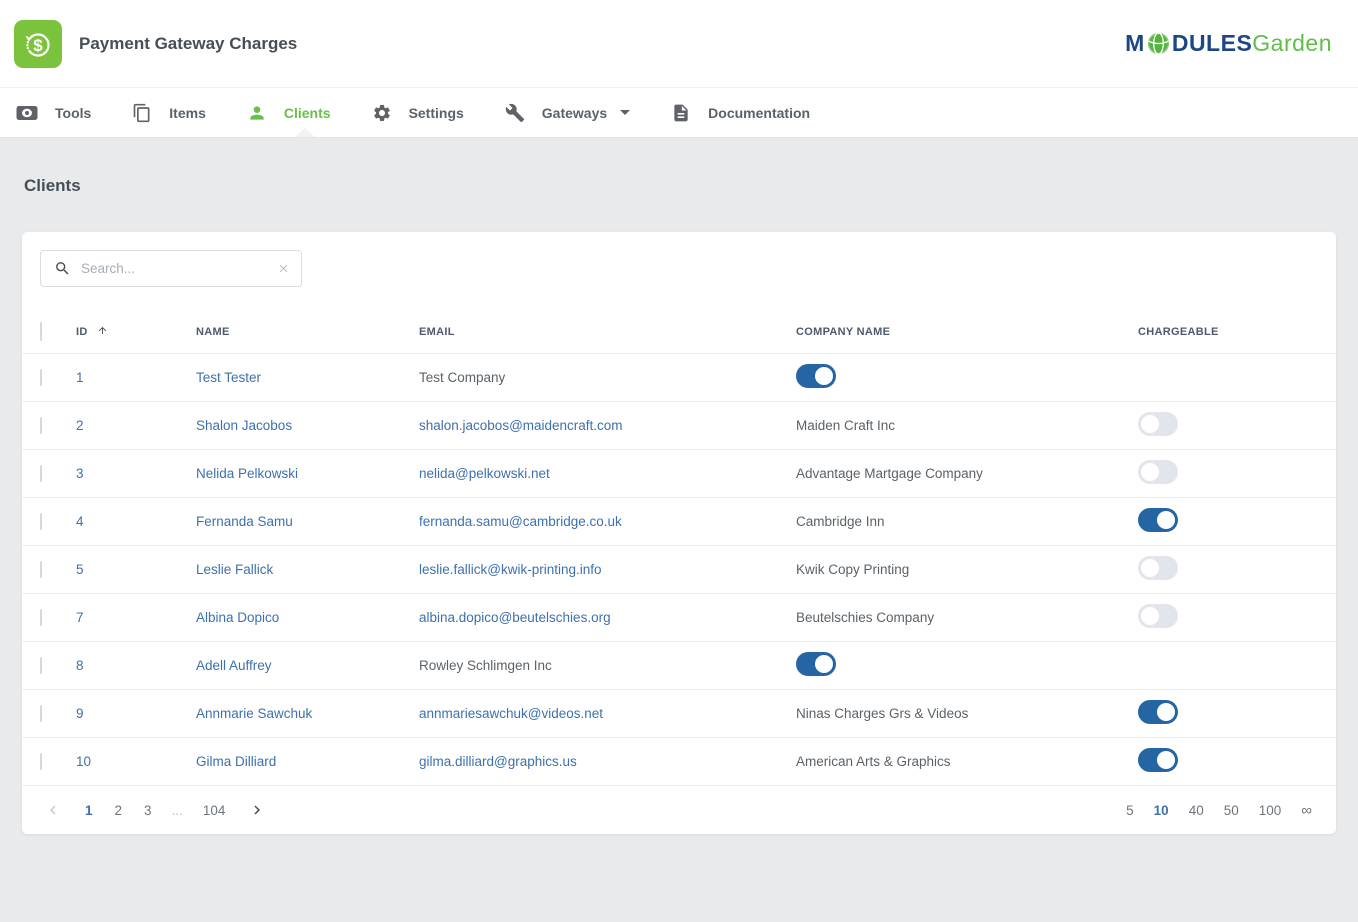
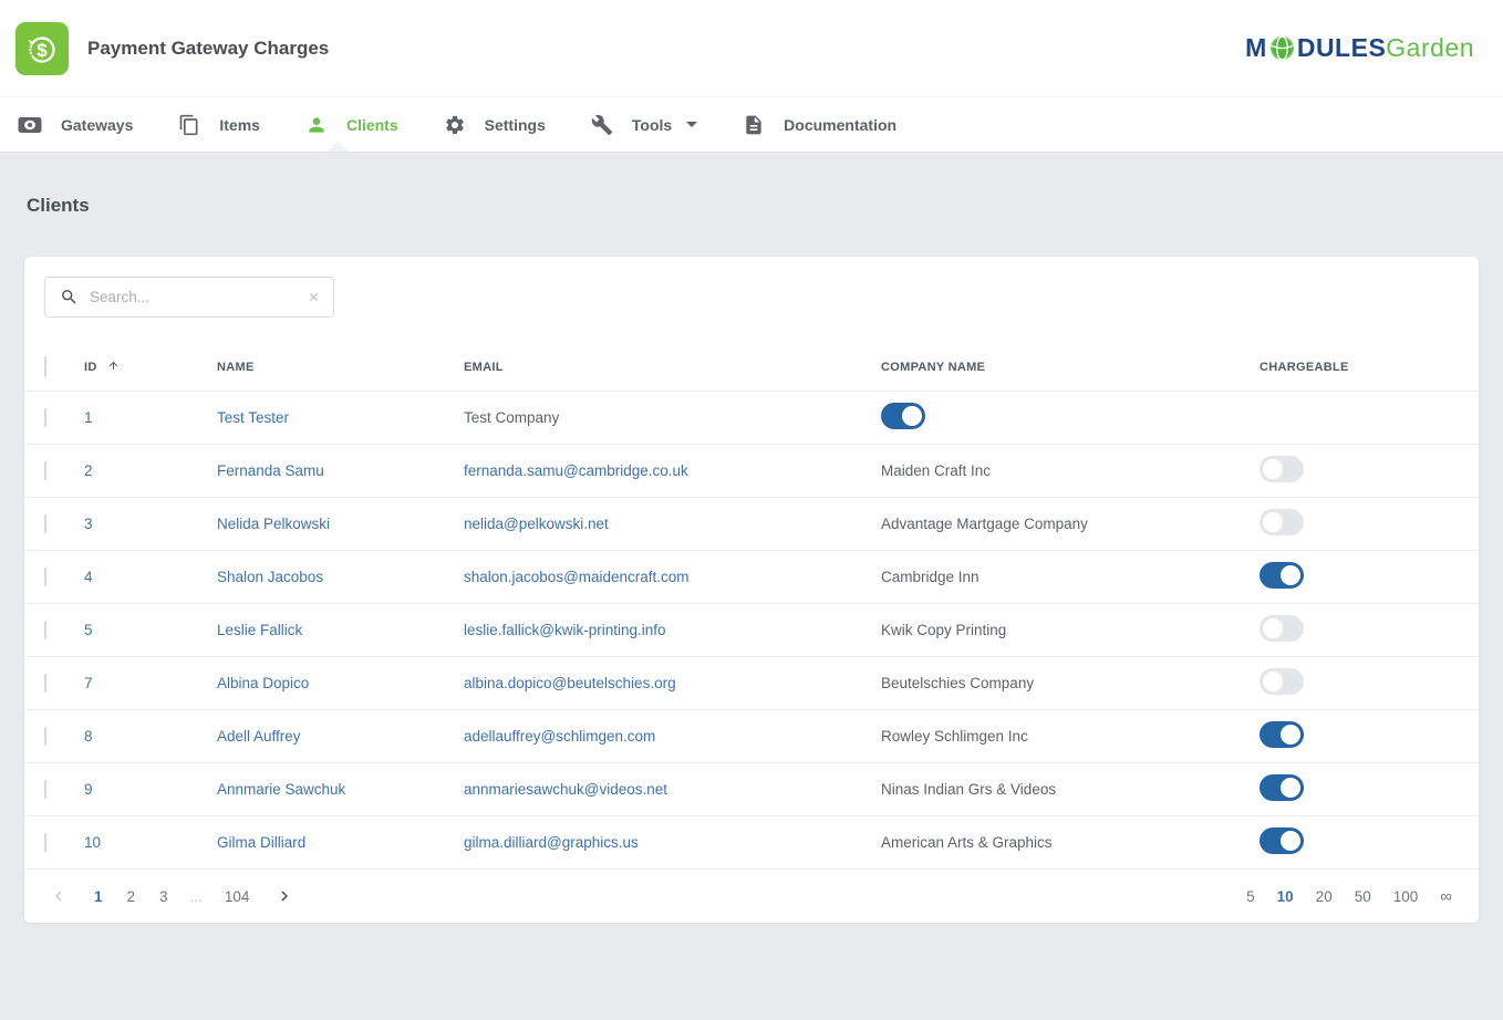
  $
  Payment Gateway Charges
  M
  DULES
  Garden
- Tools
+ Gateways
  Items
  Clients
  Settings
- Gateways
+ Tools
  Documentation
  Clients
  Search...
  ID
  NAME
  EMAIL
  COMPANY NAME
  CHARGEABLE
  1
  Test Tester
  Test Company
  2
- Shalon Jacobos
+ Fernanda Samu
- shalon.jacobos@maidencraft.com
+ fernanda.samu@cambridge.co.uk
  Maiden Craft Inc
  3
  Nelida Pelkowski
  nelida@pelkowski.net
  Advantage Martgage Company
  4
- Fernanda Samu
+ Shalon Jacobos
- fernanda.samu@cambridge.co.uk
+ shalon.jacobos@maidencraft.com
  Cambridge Inn
  5
  Leslie Fallick
  leslie.fallick@kwik-printing.info
  Kwik Copy Printing
  7
  Albina Dopico
  albina.dopico@beutelschies.org
  Beutelschies Company
  8
  Adell Auffrey
+ adellauffrey@schlimgen.com
  Rowley Schlimgen Inc
  9
  Annmarie Sawchuk
  annmariesawchuk@videos.net
- Ninas Charges Grs & Videos
+ Ninas Indian Grs & Videos
  10
  Gilma Dilliard
  gilma.dilliard@graphics.us
  American Arts & Graphics
  1
  2
  3
  ...
  104
  5
  10
- 40
+ 20
  50
  100
  ∞
